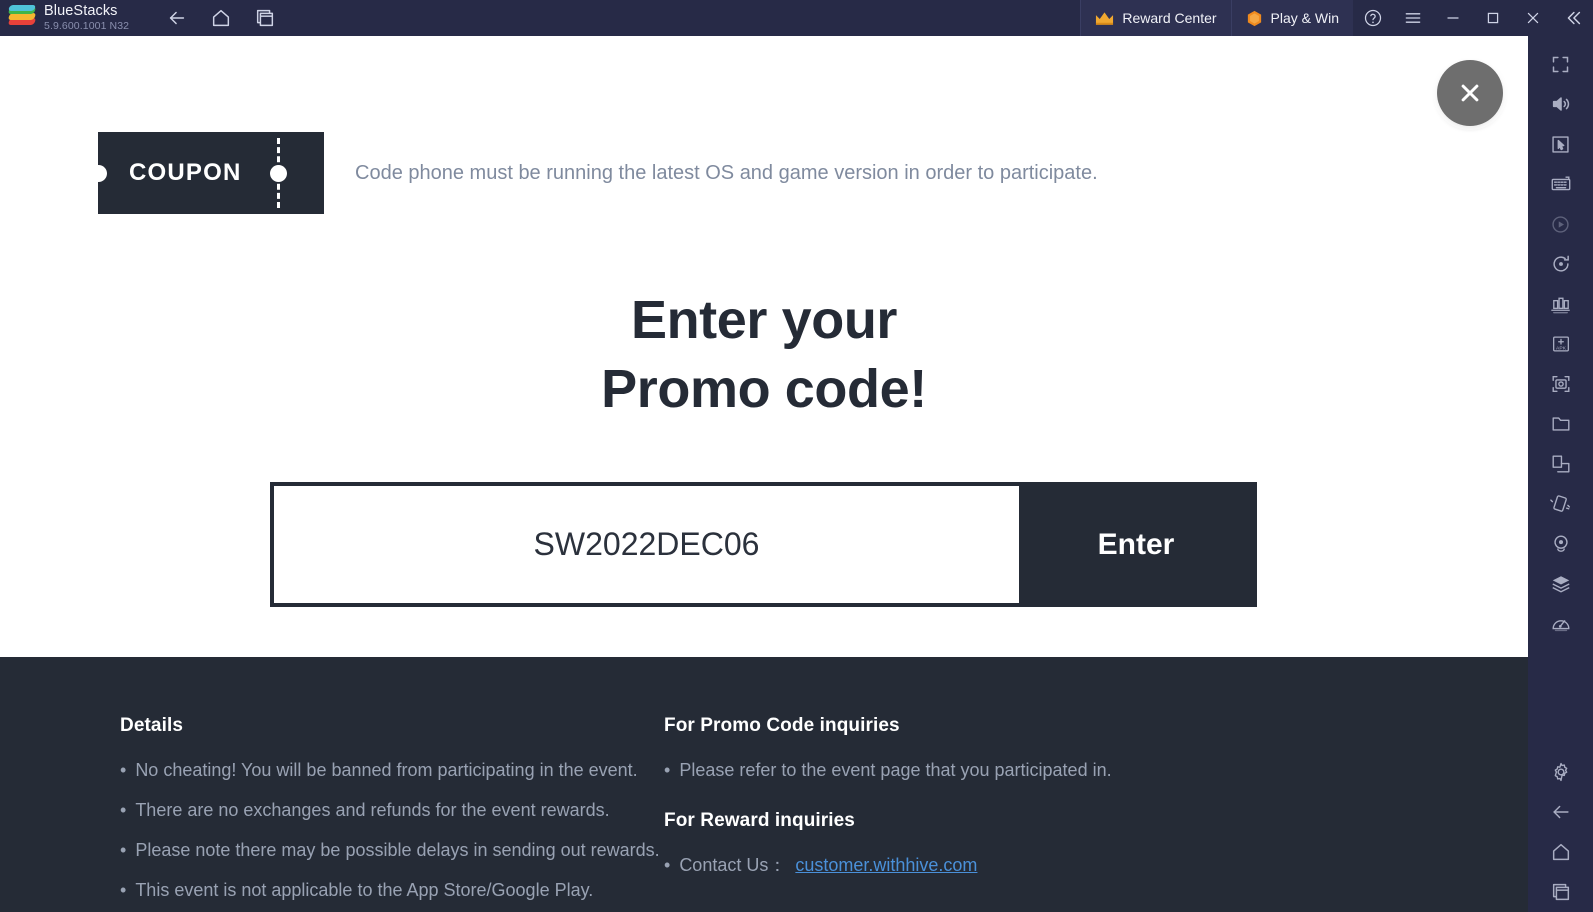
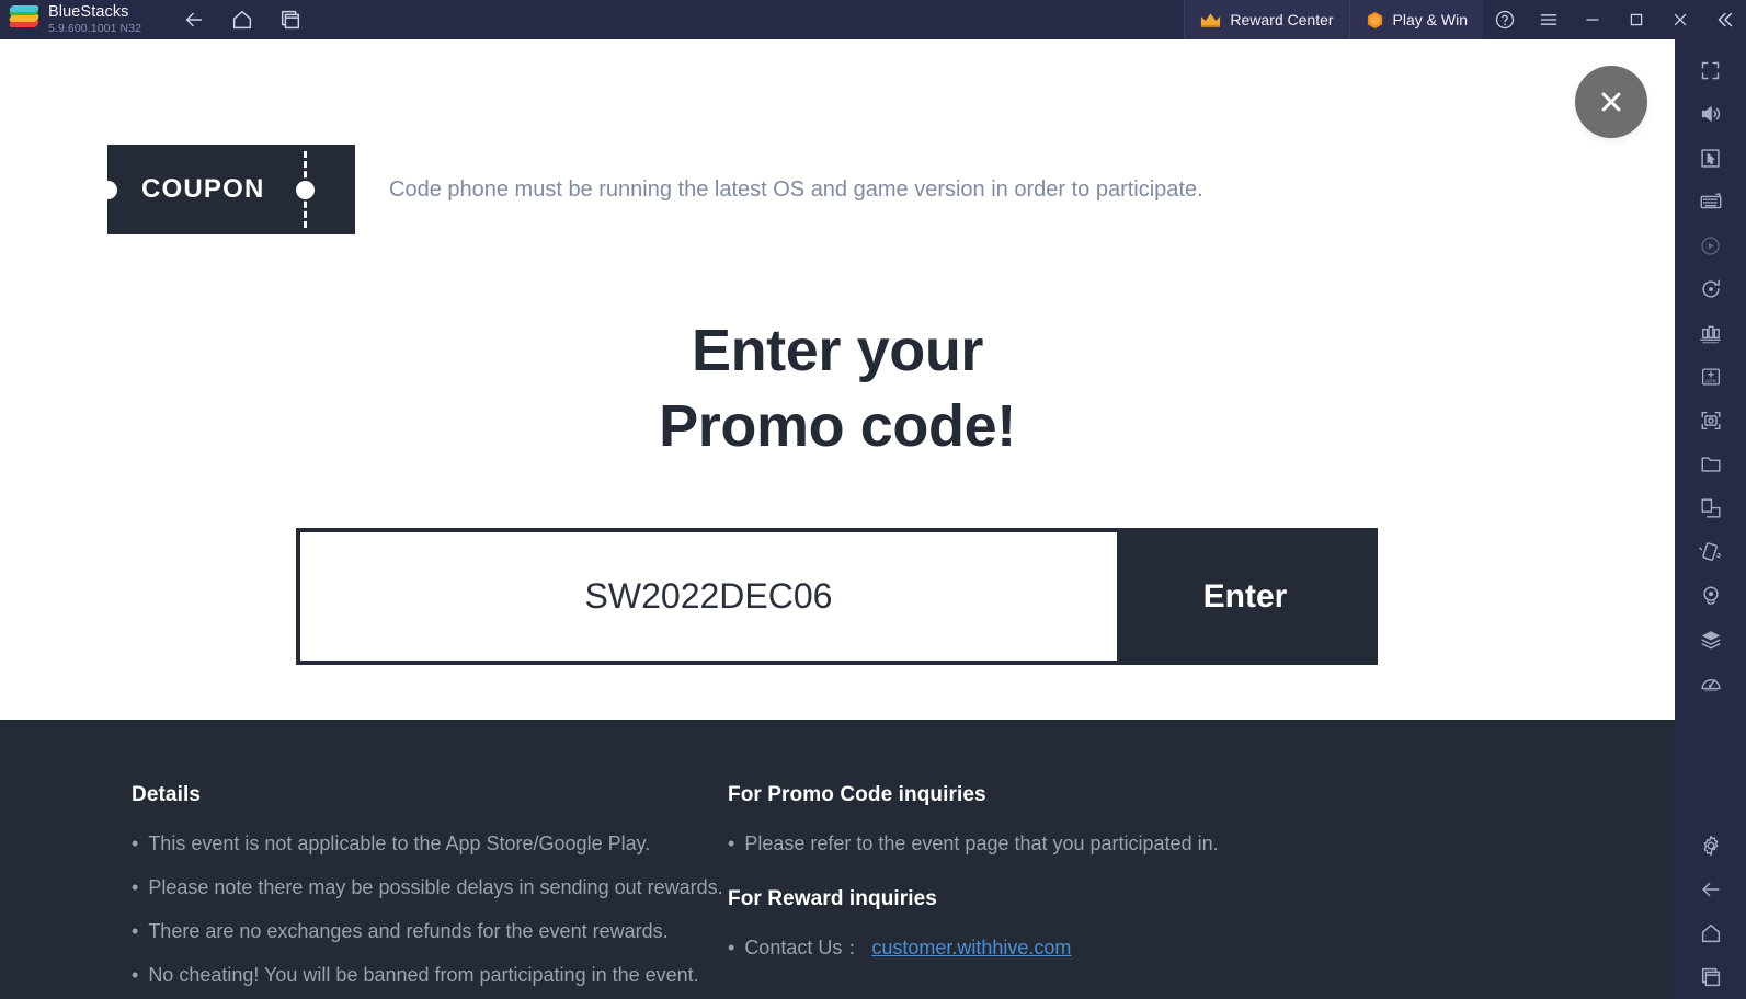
  BlueStacks
  5.9.600.1001 N32
  Reward Center
  Play & Win
  COUPON
  Code phone must be running the latest OS and game version in order to participate.
  Enter your
  Promo code!
  SW2022DEC06
  Enter
  Details
  •
- No cheating! You will be banned from participating in the event.
+ This event is not applicable to the App Store/Google Play.
  •
- There are no exchanges and refunds for the event rewards.
+ Please note there may be possible delays in sending out rewards.
  •
- Please note there may be possible delays in sending out rewards.
+ There are no exchanges and refunds for the event rewards.
  •
- This event is not applicable to the App Store/Google Play.
+ No cheating! You will be banned from participating in the event.
  For Promo Code inquiries
  •
  Please refer to the event page that you participated in.
  For Reward inquiries
  •
  Contact Us：
  customer.withhive.com
